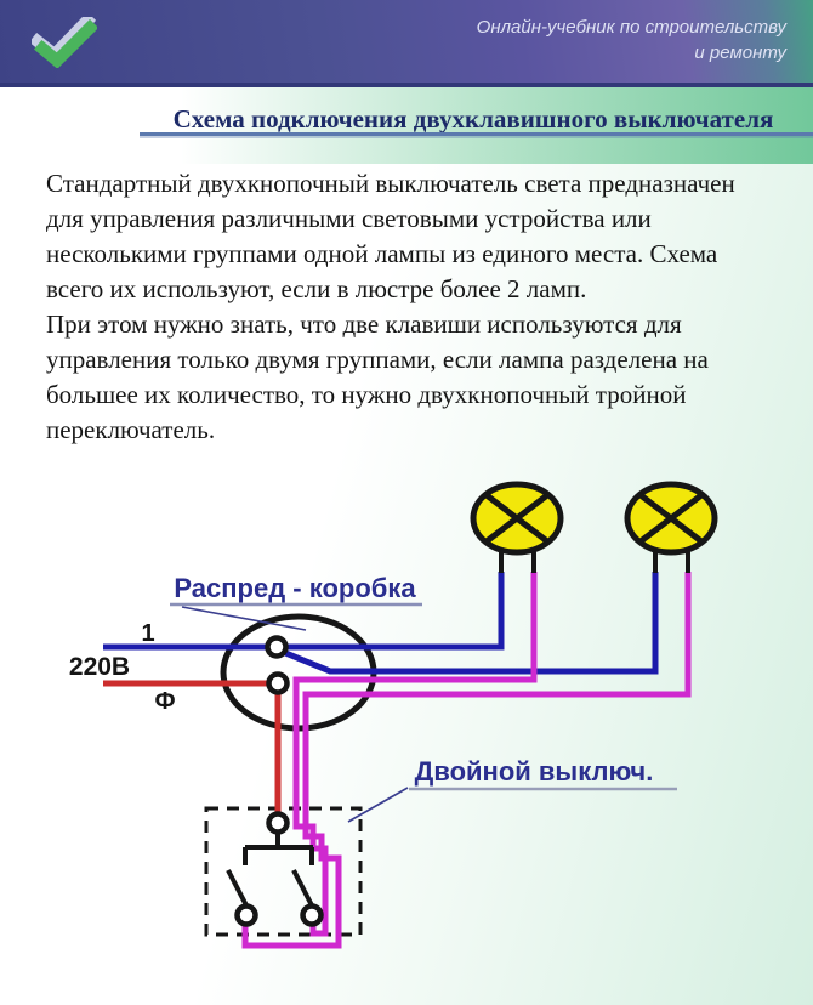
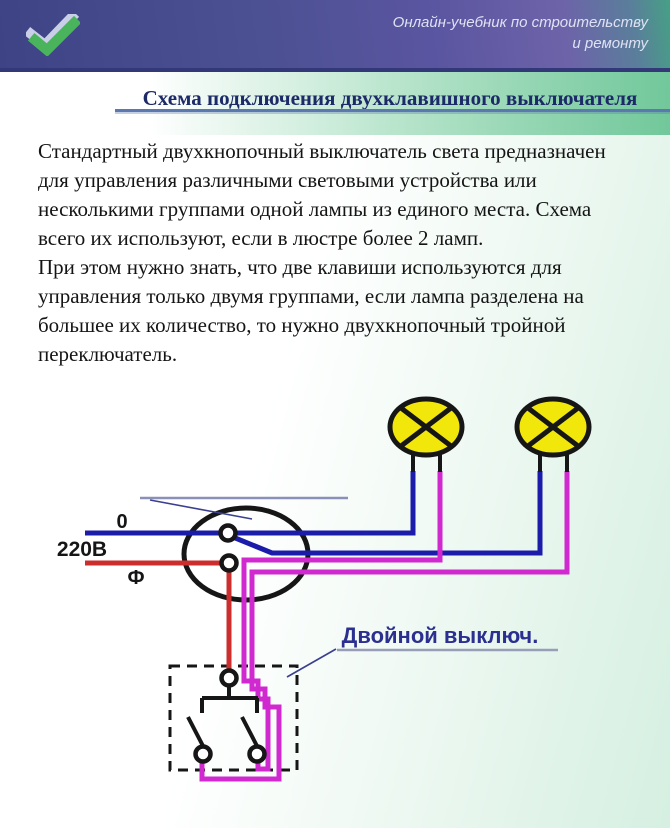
  Онлайн-учебник по строительству и ремонту
  Схема подключения двухклавишного выключателя
  Стандартный двухкнопочный выключатель света предназначен для управления различными световыми устройства или несколькими группами одной лампы из единого места. Схема всего их используют, если в люстре более 2 ламп.
  При этом нужно знать, что две клавиши используются для управления только двумя группами, если лампа разделена на большее их количество, то нужно двухкнопочный тройной переключатель.
- Распред - коробка
  Двойной выключ.
  220В
- 1
+ 0
  Ф
